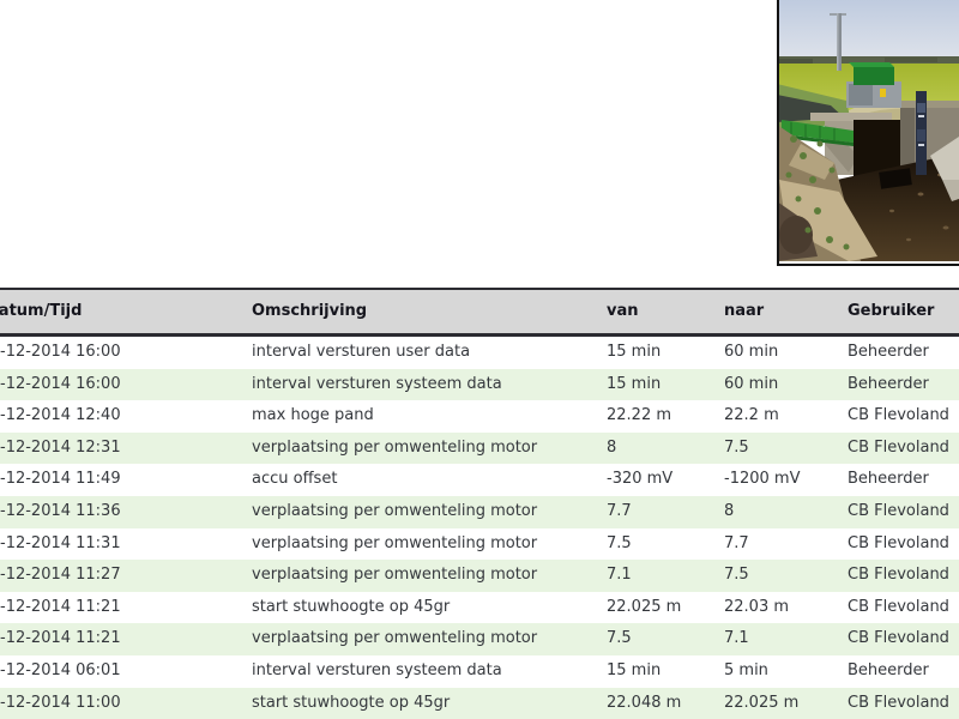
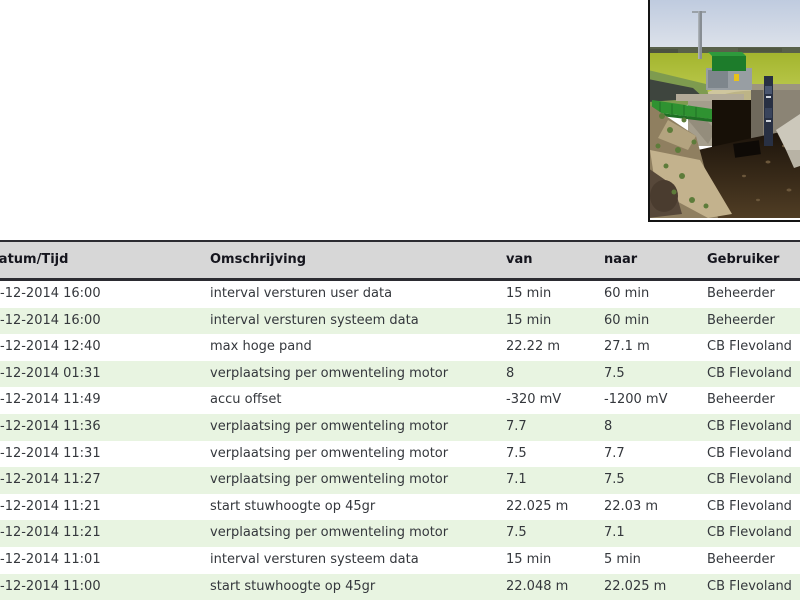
  atum/Tijd	Omschrijving	van	naar	Gebruiker
  -12-2014 16:00	interval versturen user data	15 min	60 min	Beheerder
  -12-2014 16:00	interval versturen systeem data	15 min	60 min	Beheerder
- -12-2014 12:40	max hoge pand	22.22 m	22.2 m	CB Flevoland
+ -12-2014 12:40	max hoge pand	22.22 m	27.1 m	CB Flevoland
- -12-2014 12:31	verplaatsing per omwenteling motor	8	7.5	CB Flevoland
+ -12-2014 01:31	verplaatsing per omwenteling motor	8	7.5	CB Flevoland
  -12-2014 11:49	accu offset	-320 mV	-1200 mV	Beheerder
  -12-2014 11:36	verplaatsing per omwenteling motor	7.7	8	CB Flevoland
  -12-2014 11:31	verplaatsing per omwenteling motor	7.5	7.7	CB Flevoland
  -12-2014 11:27	verplaatsing per omwenteling motor	7.1	7.5	CB Flevoland
  -12-2014 11:21	start stuwhoogte op 45gr	22.025 m	22.03 m	CB Flevoland
  -12-2014 11:21	verplaatsing per omwenteling motor	7.5	7.1	CB Flevoland
- -12-2014 06:01	interval versturen systeem data	15 min	5 min	Beheerder
+ -12-2014 11:01	interval versturen systeem data	15 min	5 min	Beheerder
  -12-2014 11:00	start stuwhoogte op 45gr	22.048 m	22.025 m	CB Flevoland
